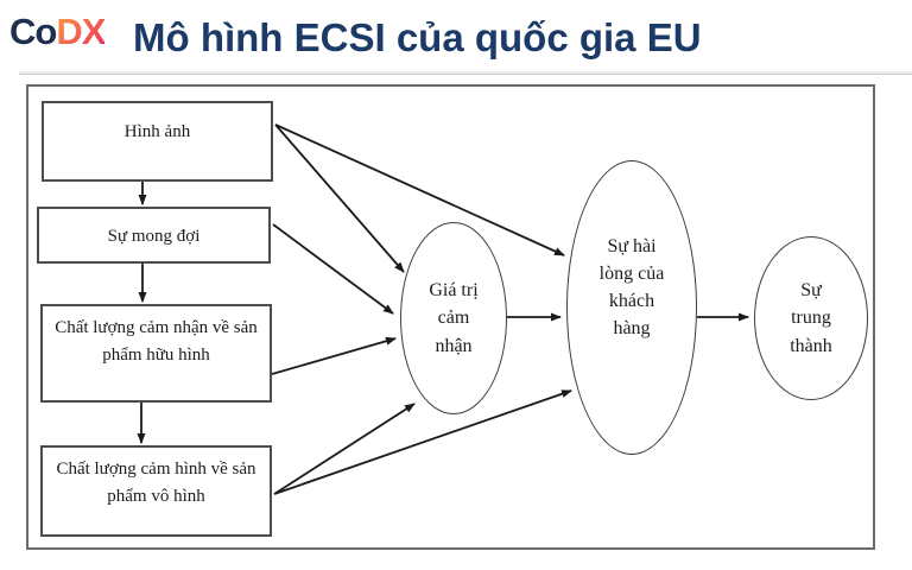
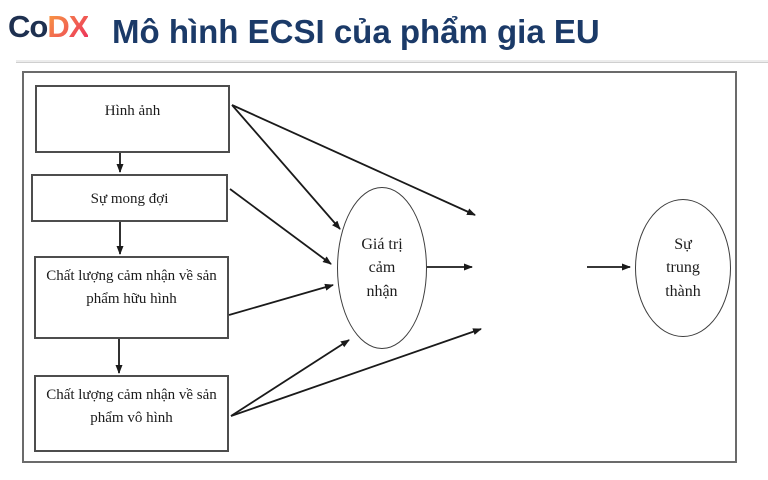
  CoDX
- Mô hình ECSI của quốc gia EU
+ Mô hình ECSI của phẩm gia EU
  Hình ảnh
  Sự mong đợi
  Chất lượng cảm nhận về sản phẩm hữu hình
- Chất lượng cảm hình về sản phẩm vô hình
+ Chất lượng cảm nhận về sản phẩm vô hình
  Giá trị cảm nhận
- Sự hài lòng của khách hàng
  Sự trung thành
